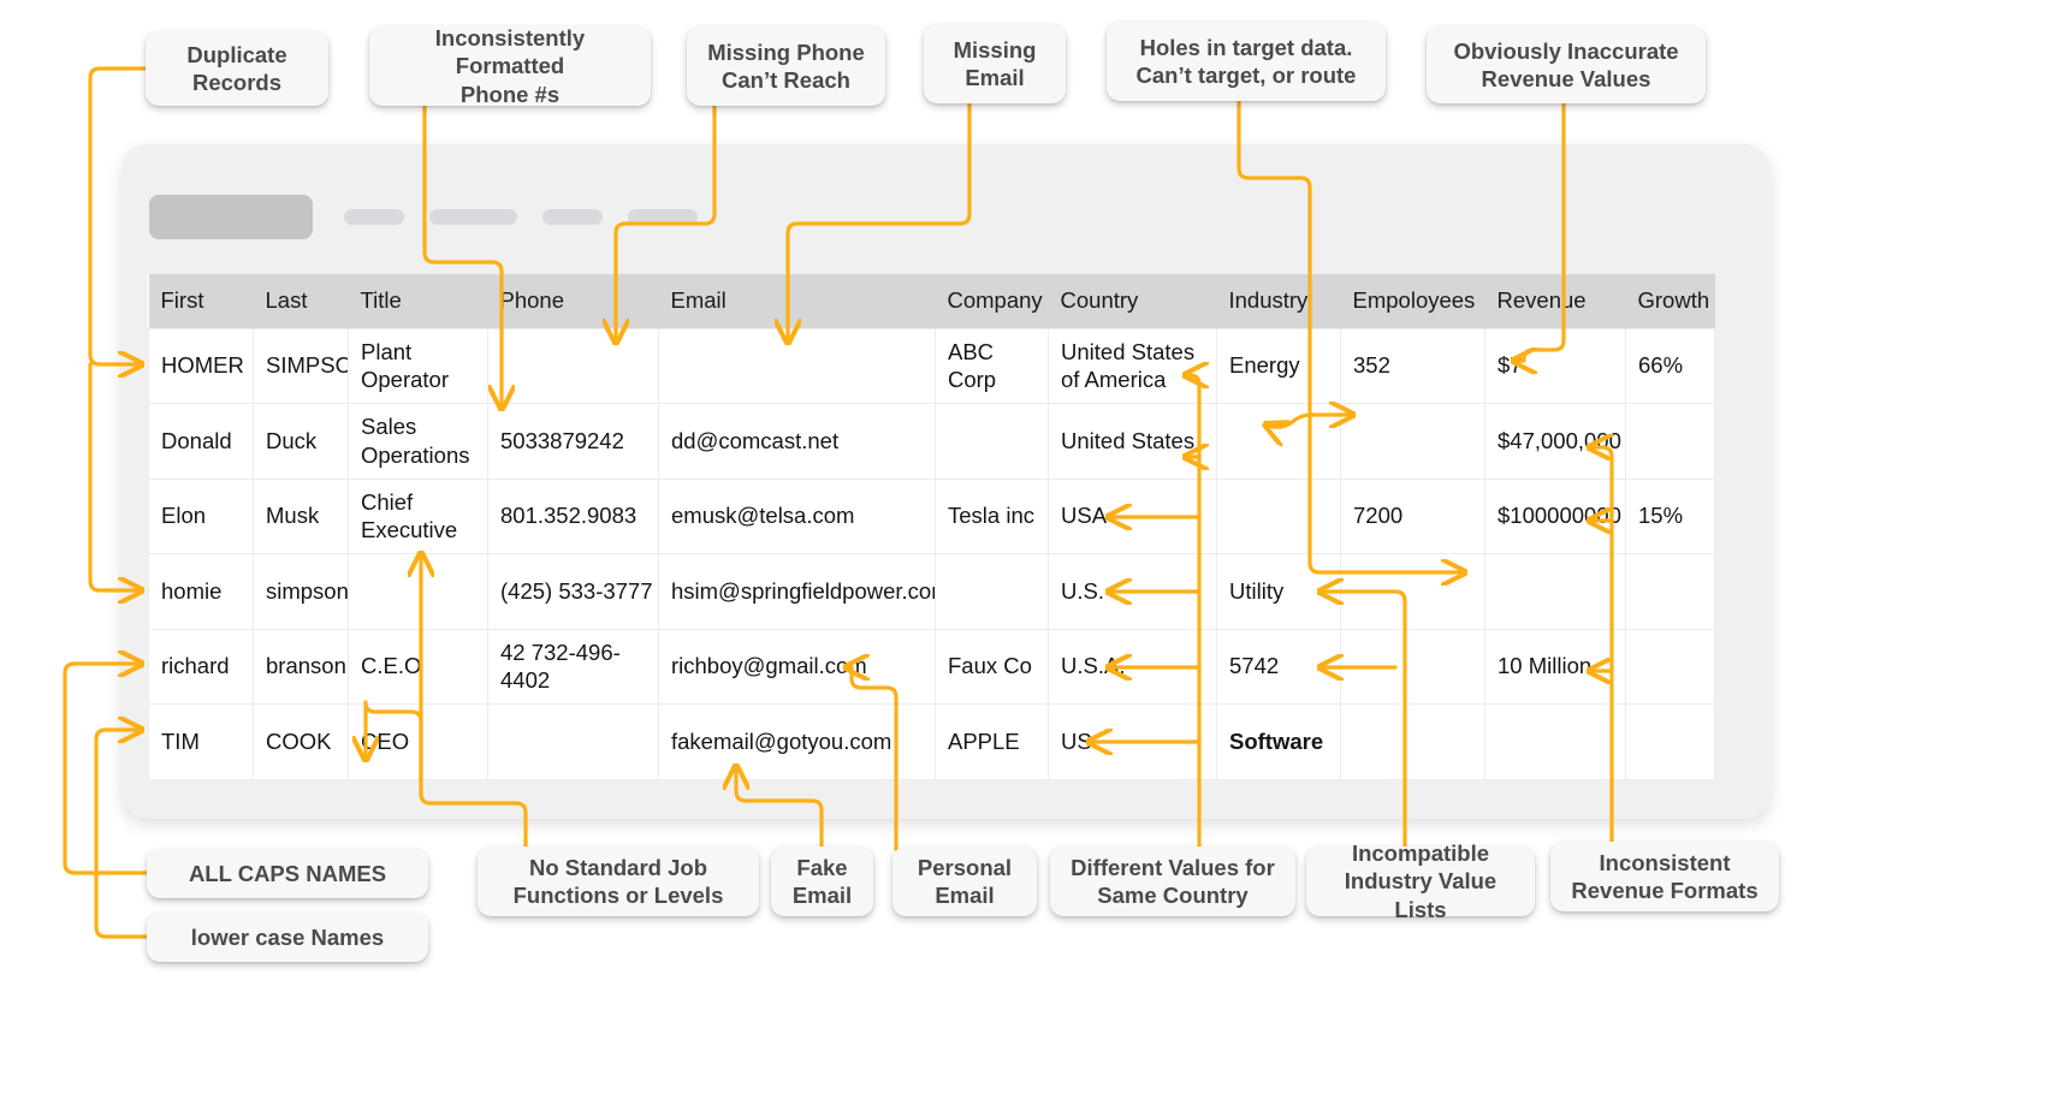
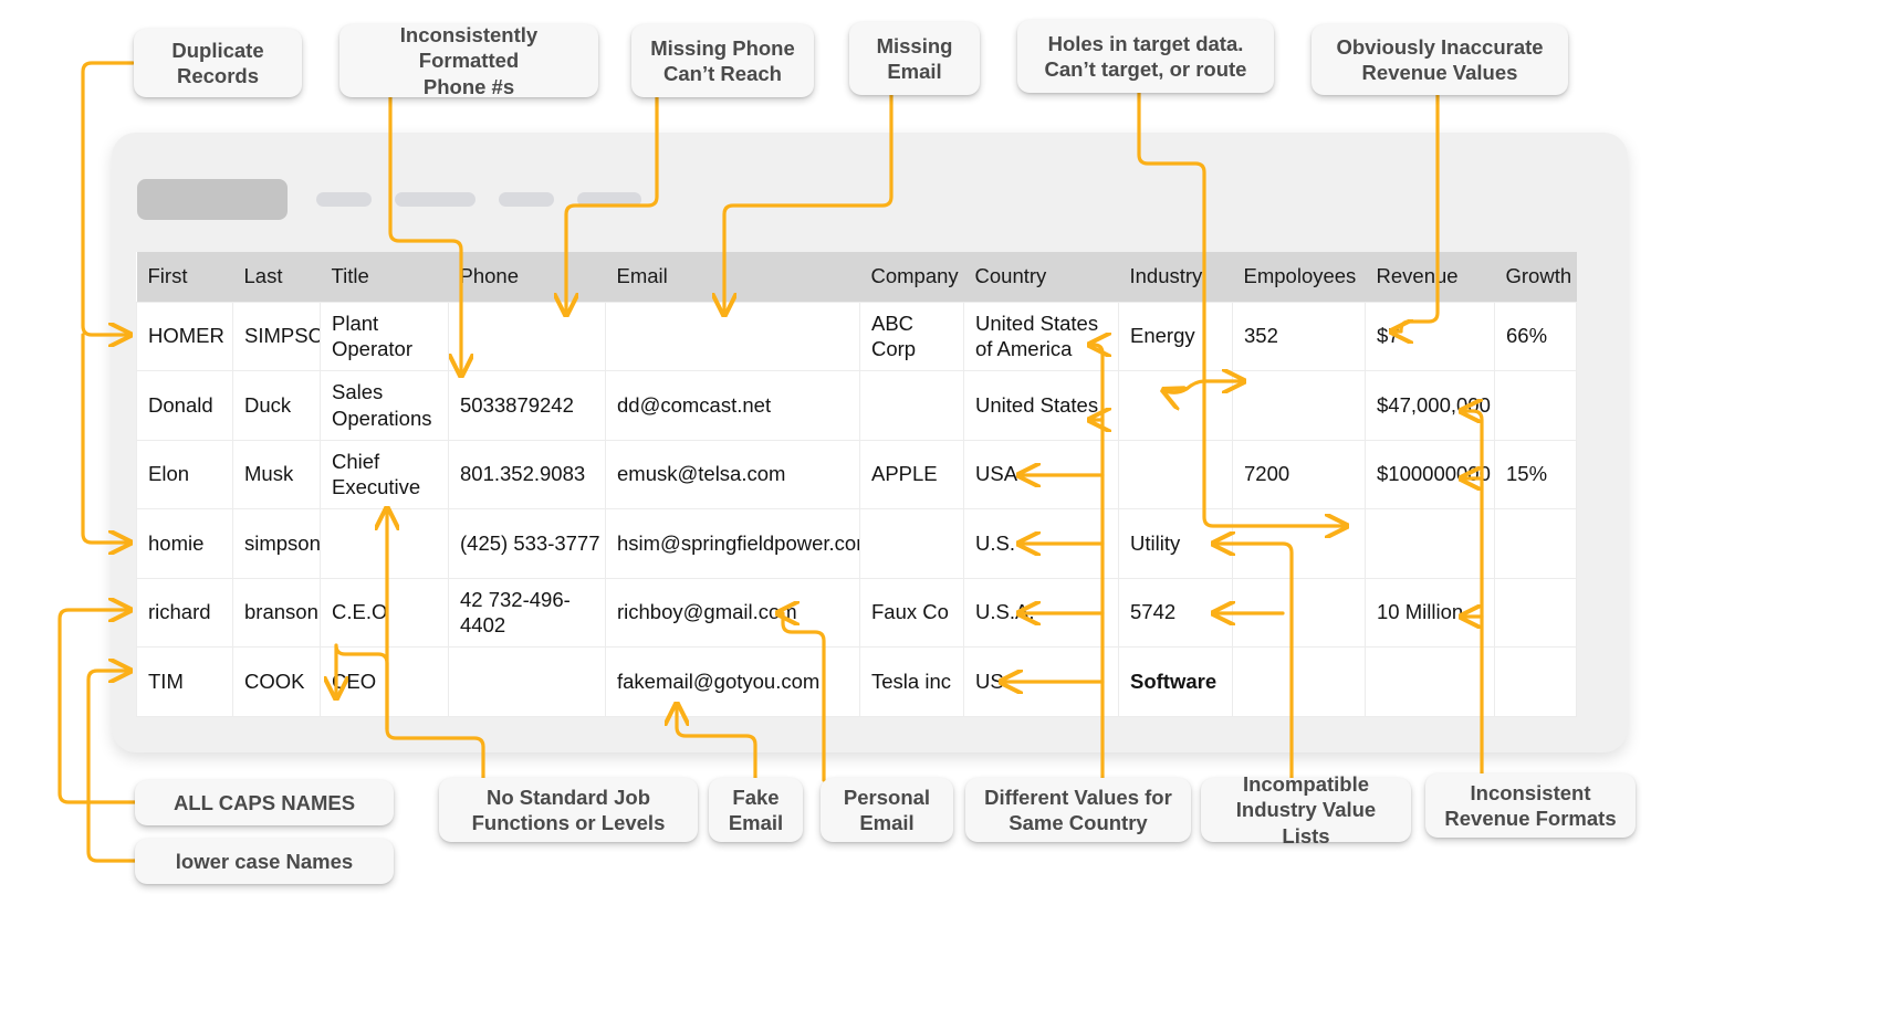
  First	Last	Title	Phone	Email	Company	Country	Industry	Empoloyees	Revenue	Growth
  HOMER	SIMPSO	Plant Operator			ABC Corp	United States of America	Energy	352	$7	66%
  Donald	Duck	Sales Operations	5033879242	dd@comcast.net		United States			$47,000,000
- Elon	Musk	Chief Executive	801.352.9083	emusk@telsa.com	Tesla inc	USA		7200	$100000000	15%
+ Elon	Musk	Chief Executive	801.352.9083	emusk@telsa.com	APPLE	USA		7200	$100000000	15%
  homie	simpson		(425) 533-3777	hsim@springfieldpower.co		U.S.	Utility
  richard	branson	C.E.O	42 732-496-4402	richboy@gmail.com	Faux Co	U.S.	5742		10 Million
- TIM	COOK	CEO		fakemail@gotyou.com	APPLE	US	Software
+ TIM	COOK	CEO		fakemail@gotyou.com	Tesla inc	US	Software
  Duplicate
  Records
  Inconsistently Formatted
  Phone #s
  Missing Phone
  Can’t Reach
  Missing
  Email
  Holes in target data.
  Can’t target, or route
  Obviously Inaccurate
  Revenue Values
  ALL CAPS NAMES
  lower case Names
  No Standard Job
  Functions or Levels
  Fake
  Email
  Personal
  Email
  Different Values for
  Same Country
  Incompatible
  Industry Value Lists
  Inconsistent
  Revenue Formats
